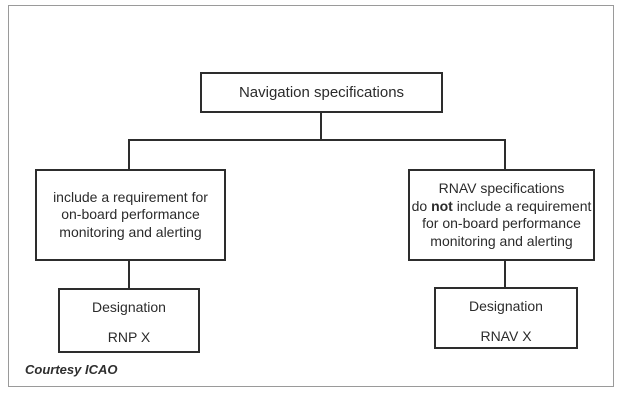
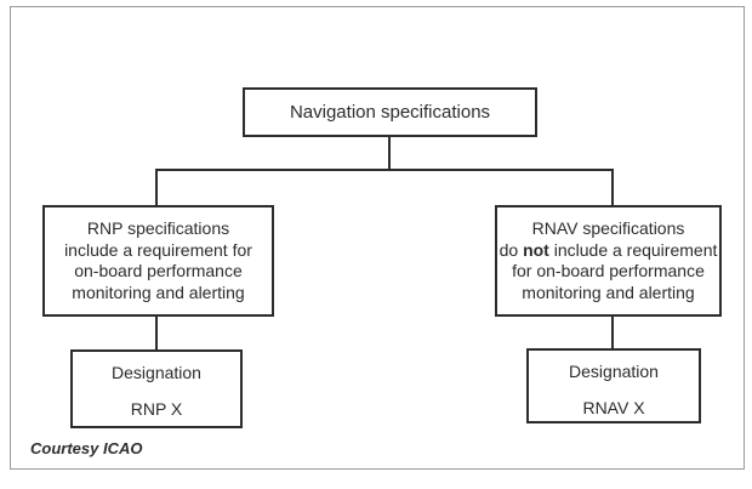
  Navigation specifications
+ RNP specifications
  include a requirement for
  on-board performance
  monitoring and alerting
  RNAV specifications
  do not include a requirement
  for on-board performance
  monitoring and alerting
  Designation
  RNP X
  Designation
  RNAV X
  Courtesy ICAO
